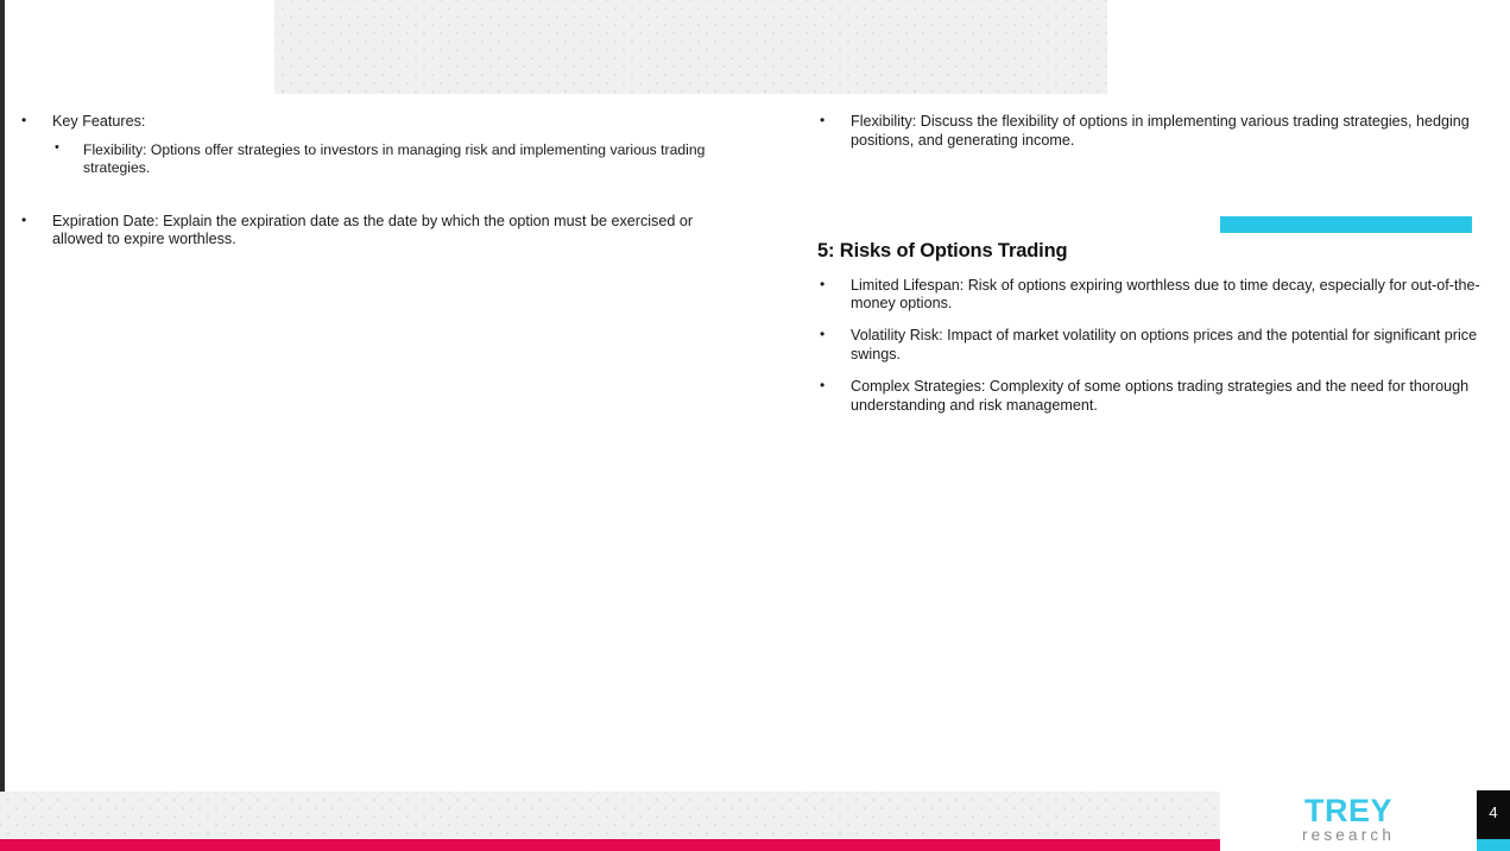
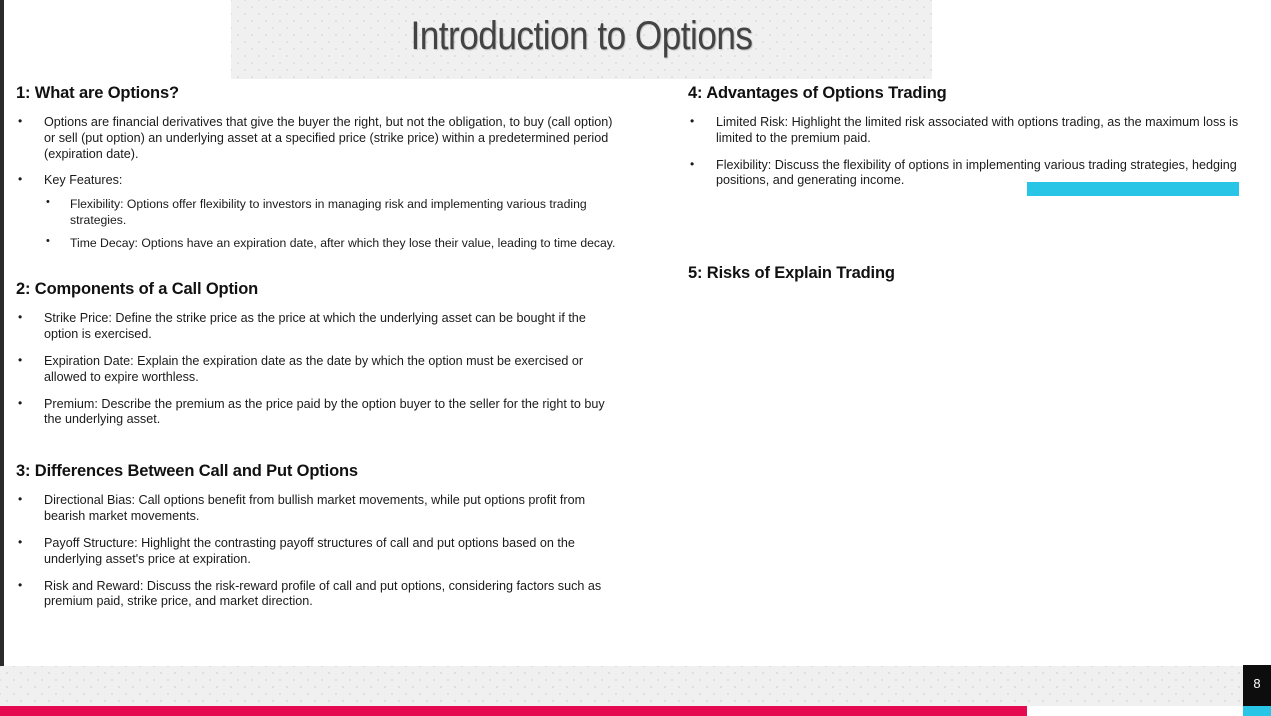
+ Introduction to Options
+ 1: What are Options?
+ Options are financial derivatives that give the buyer the right, but not the obligation, to buy (call option) or sell (put option) an underlying asset at a specified price (strike price) within a predetermined period (expiration date).
  Key Features:
- Flexibility: Options offer strategies to investors in managing risk and implementing various trading strategies.
+ Flexibility: Options offer flexibility to investors in managing risk and implementing various trading strategies.
+ Time Decay: Options have an expiration date, after which they lose their value, leading to time decay.
+ 2: Components of a Call Option
+ Strike Price: Define the strike price as the price at which the underlying asset can be bought if the option is exercised.
  Expiration Date: Explain the expiration date as the date by which the option must be exercised or allowed to expire worthless.
+ Premium: Describe the premium as the price paid by the option buyer to the seller for the right to buy the underlying asset.
+ 3: Differences Between Call and Put Options
+ Directional Bias: Call options benefit from bullish market movements, while put options profit from bearish market movements.
+ Payoff Structure: Highlight the contrasting payoff structures of call and put options based on the underlying asset's price at expiration.
+ Risk and Reward: Discuss the risk-reward profile of call and put options, considering factors such as premium paid, strike price, and market direction.
+ 4: Advantages of Options Trading
+ Limited Risk: Highlight the limited risk associated with options trading, as the maximum loss is limited to the premium paid.
  Flexibility: Discuss the flexibility of options in implementing various trading strategies, hedging positions, and generating income.
- 5: Risks of Options Trading
+ 5: Risks of Explain Trading
- Limited Lifespan: Risk of options expiring worthless due to time decay, especially for out-of-the-money options.
- Volatility Risk: Impact of market volatility on options prices and the potential for significant price swings.
- Complex Strategies: Complexity of some options trading strategies and the need for thorough understanding and risk management.
- TREY
- research
- 4
+ 8
